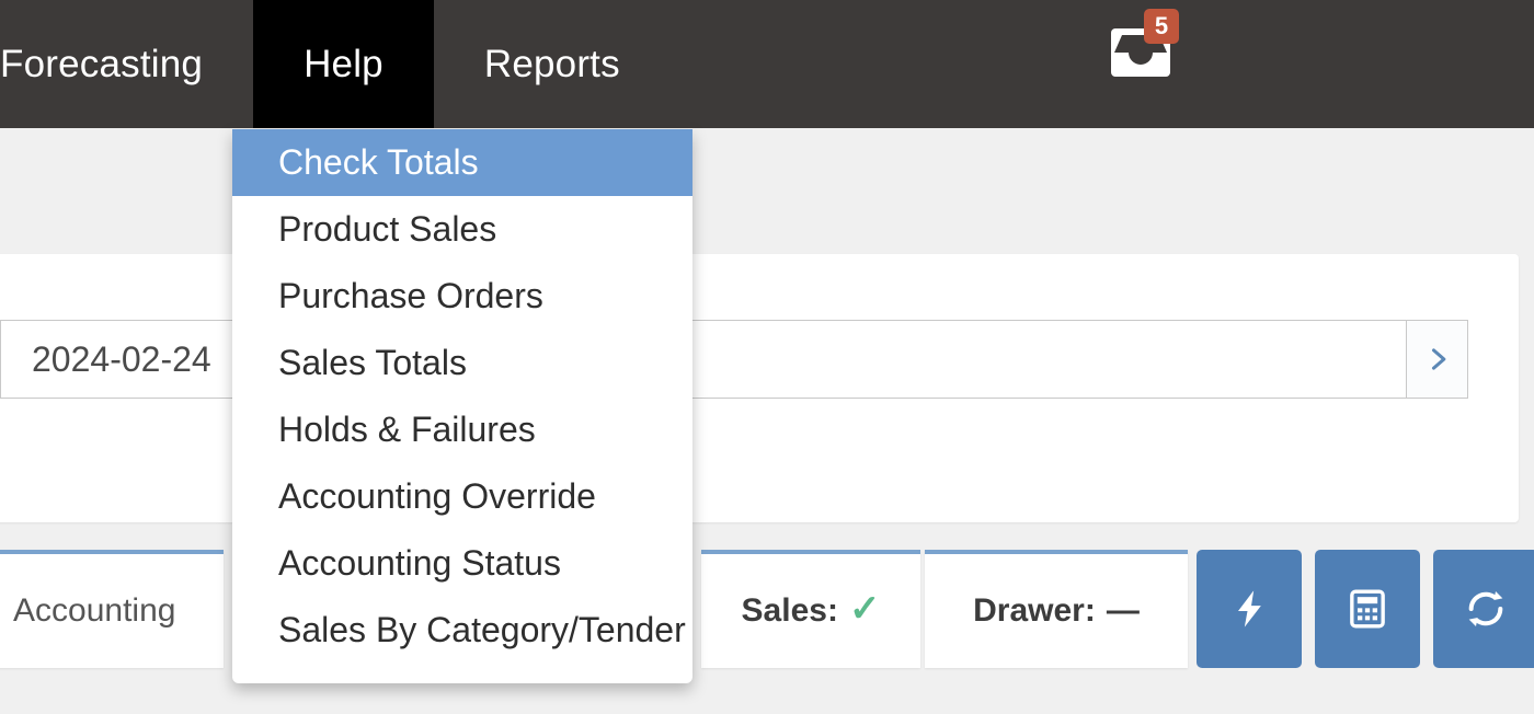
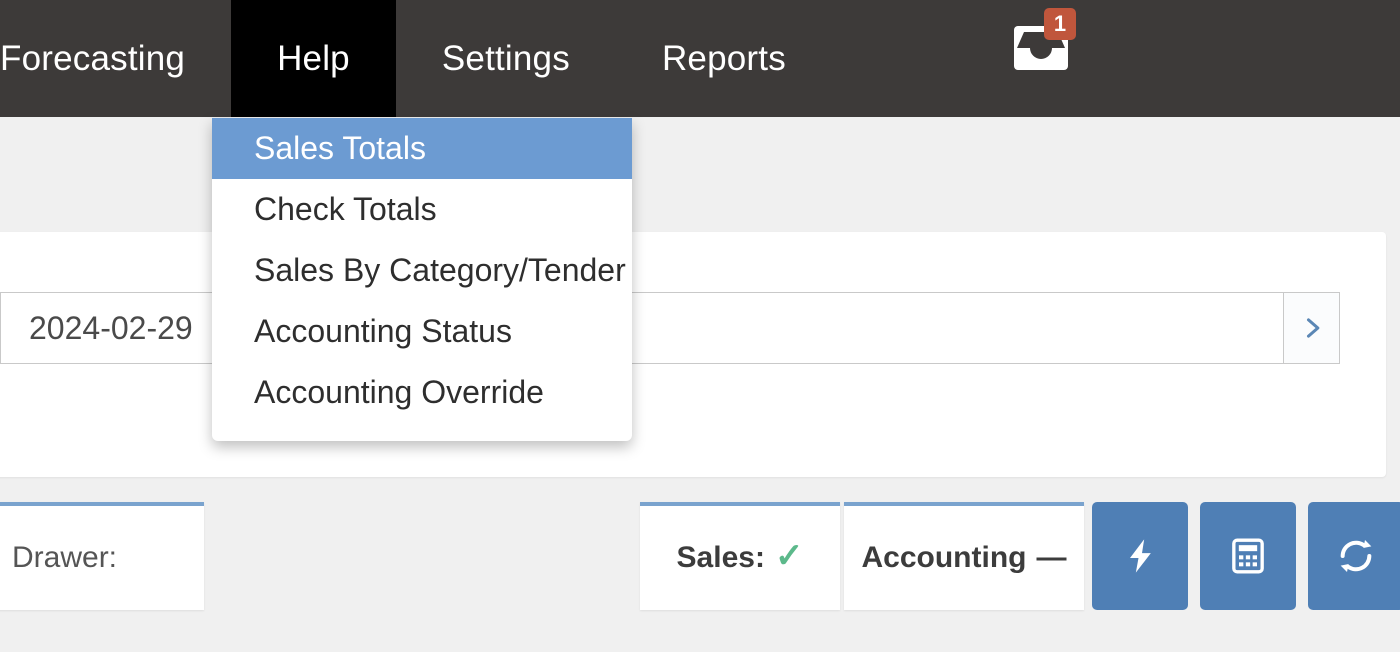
  Forecasting
  Help
+ Settings
  Reports
- 5
+ 1
- 2024-02-24
+ 2024-02-29
- Accounting
+ Drawer:
  Sales:
  ✓
- Drawer:
+ Accounting
  —
- Check Totals
+ Sales Totals
- Product Sales
- Purchase Orders
- Sales Totals
+ Check Totals
- Holds & Failures
- Accounting Override
+ Sales By Category/Tender
  Accounting Status
- Sales By Category/Tender
+ Accounting Override
